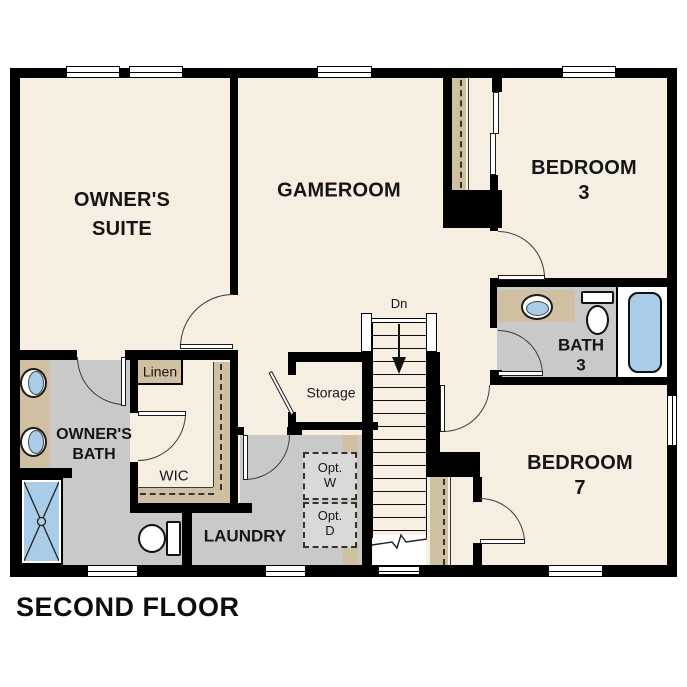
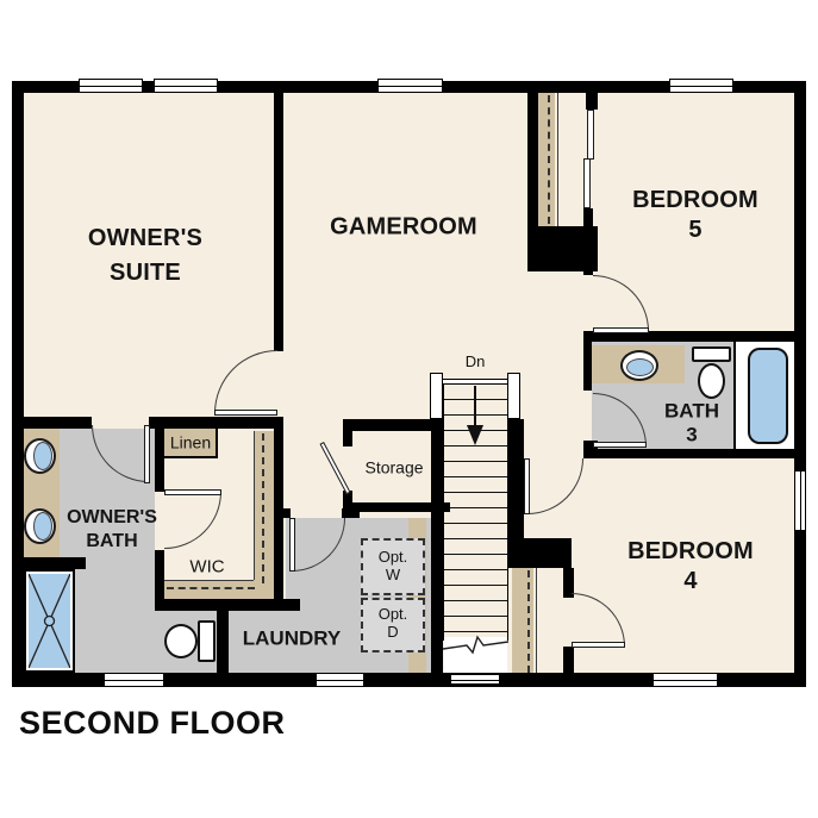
  OWNER'S
  SUITE
  GAMEROOM
- BEDROOM 3
+ BEDROOM 5
- BEDROOM 7
+ BEDROOM 4
  BATH
  3
  OWNER'S
  BATH
  LAUNDRY
  WIC
  Linen
  Storage
  Opt.
  W
  Opt.
  D
  Dn
  SECOND FLOOR
